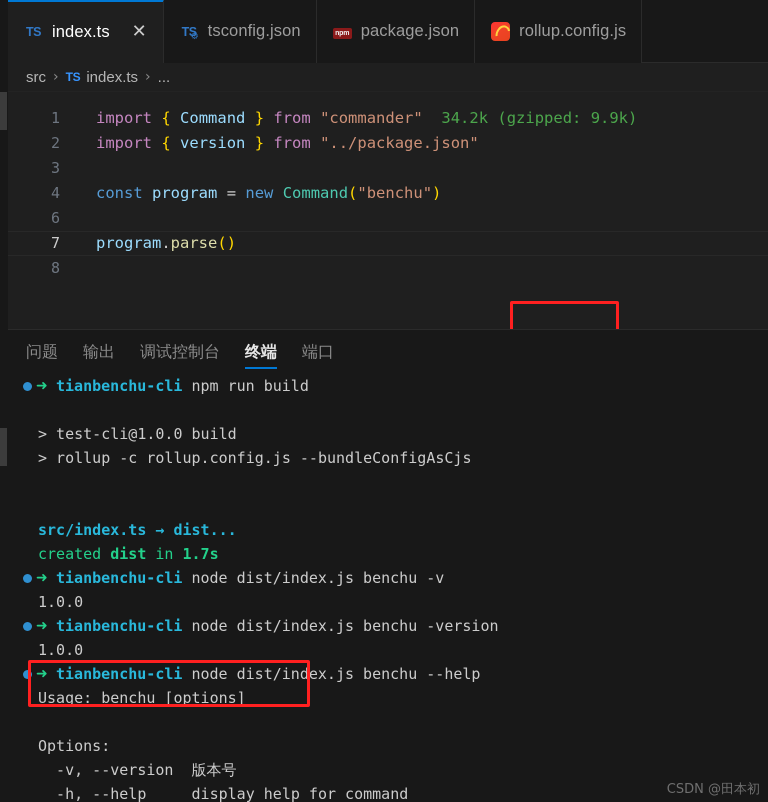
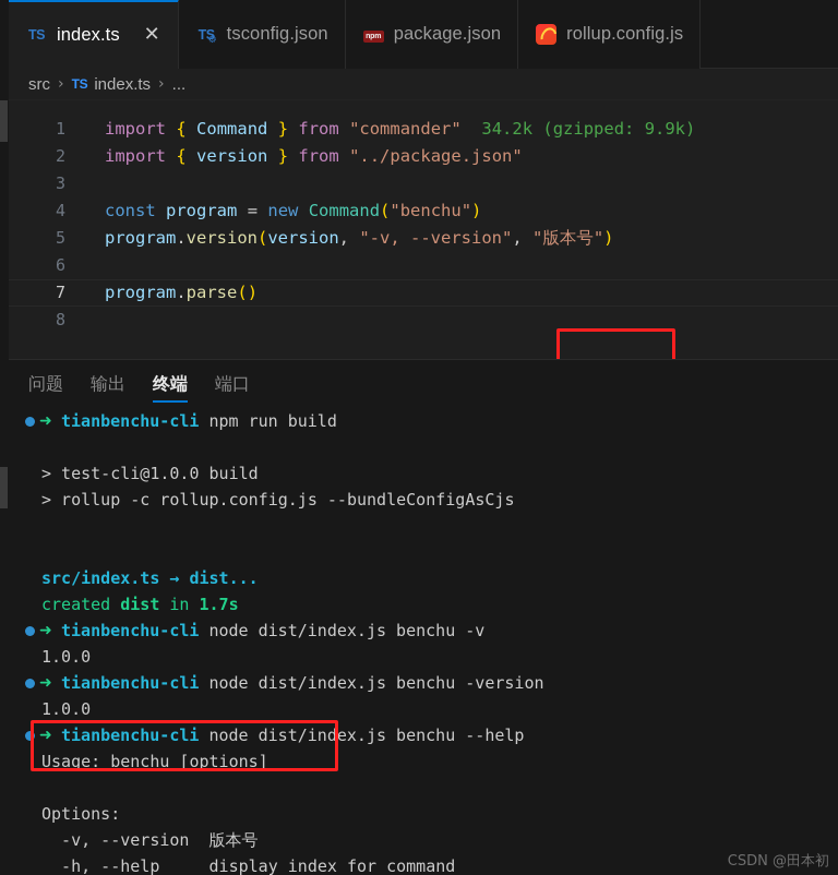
  TS
  index.ts
  ✕
  TS
  ⚙
  tsconfig.json
  package.json
  rollup.config.js
  src
  ›
  TS
  index.ts
  ›
  ...
  1
  import { Command } from "commander" 34.2k (gzipped: 9.9k)
  2
  import { version } from "../package.json"
  3
  4
  const program = new Command("benchu")
+ 5
+ program.version(version, "-v, --version", "版本号")
  6
  7
  program.parse()
  8
  问题
  输出
- 调试控制台
  终端
  端口
  ➜
  tianbenchu-cli
  npm run build
  > test-cli@1.0.0 build
  > rollup -c rollup.config.js --bundleConfigAsCjs
  src/index.ts → dist...
  created
  dist
  in
  1.7s
  ➜
  tianbenchu-cli
  node dist/index.js benchu -v
  1.0.0
  ➜
  tianbenchu-cli
  node dist/index.js benchu -version
  1.0.0
  ➜
  tianbenchu-cli
  node dist/index.js benchu --help
  Usage: benchu [options]
  Options:
  -v, --version 版本号
- -h, --help display help for command
+ -h, --help display index for command
  CSDN @田本初
